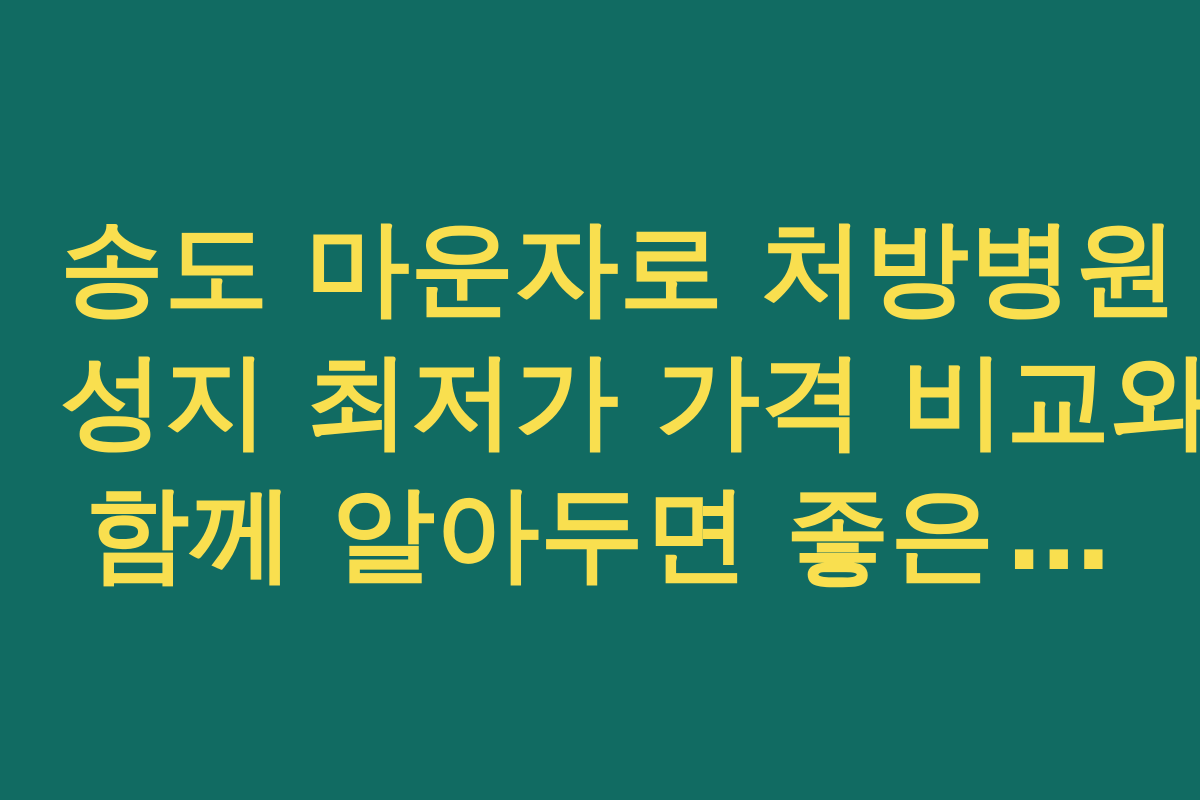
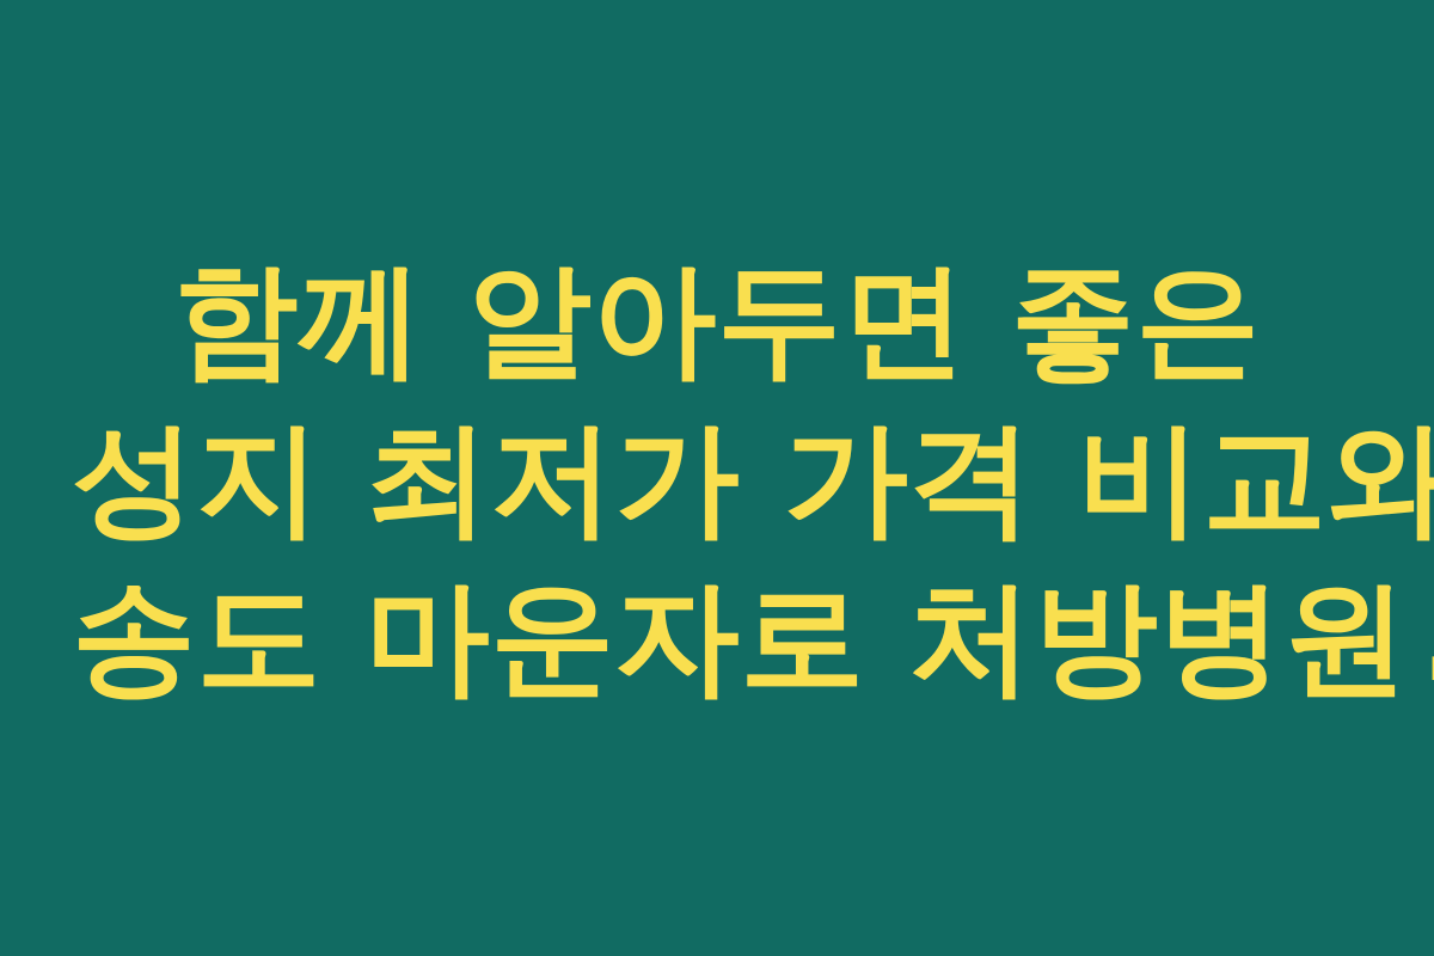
- 송도 마운자로 처방병원
+ 함께 알아두면 좋은
  성지 최저가 가격 비교와
- 함께 알아두면 좋은…
+ 송도 마운자로 처방병원
